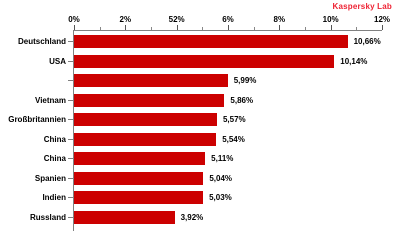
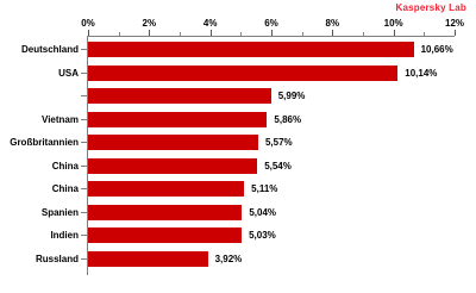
  Kaspersky Lab
  0%
  2%
- 52%
+ 4%
  6%
  8%
  10%
  12%
  Deutschland
  10,66%
  USA
  10,14%
  5,99%
  Vietnam
  5,86%
  Großbritannien
  5,57%
  China
  5,54%
  China
  5,11%
  Spanien
  5,04%
  Indien
  5,03%
  Russland
  3,92%
